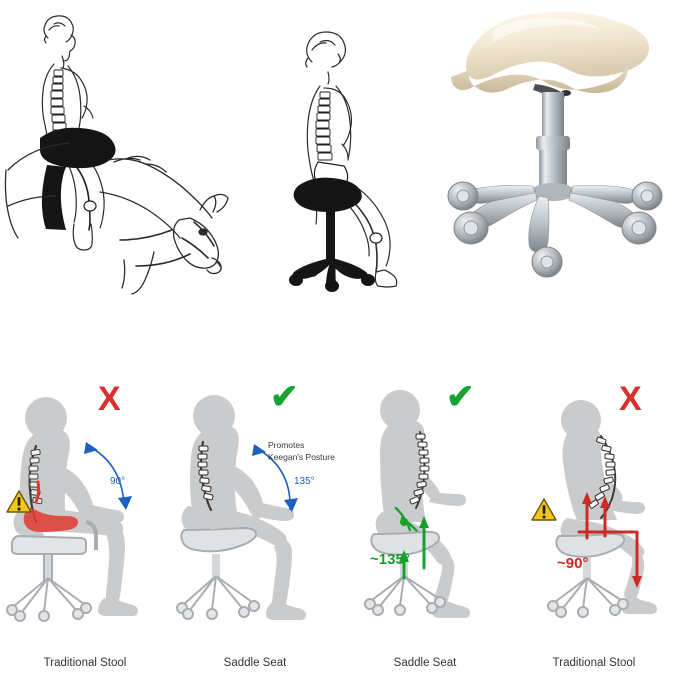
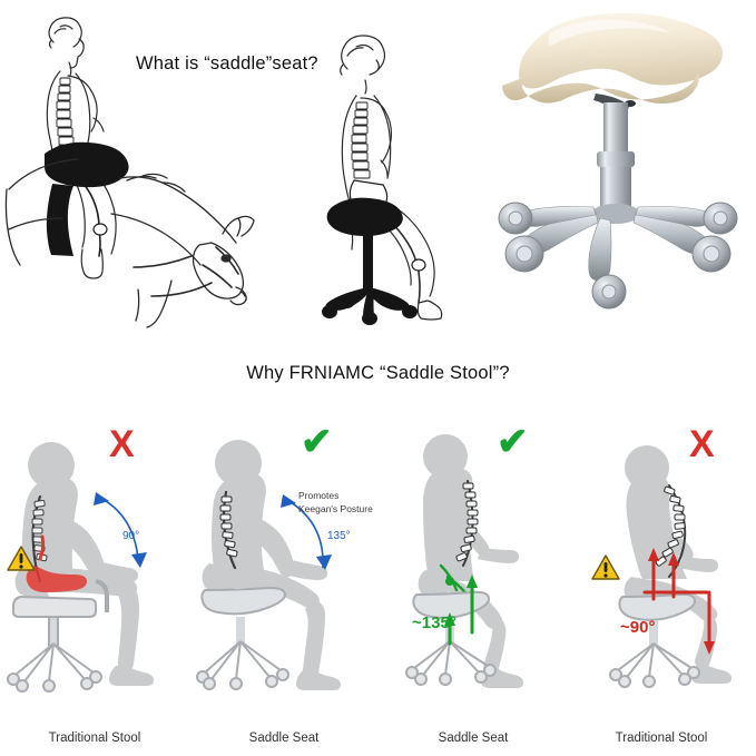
+ What is “saddle”seat?
+ Why FRNIAMC “Saddle Stool”?
  X
  90°
  Traditional Stool
  ✔
  Promotes
  Keegan's Posture
  135°
  Saddle Seat
  ✔
  ~135°
  Saddle Seat
  X
  ~90°
  Traditional Stool
